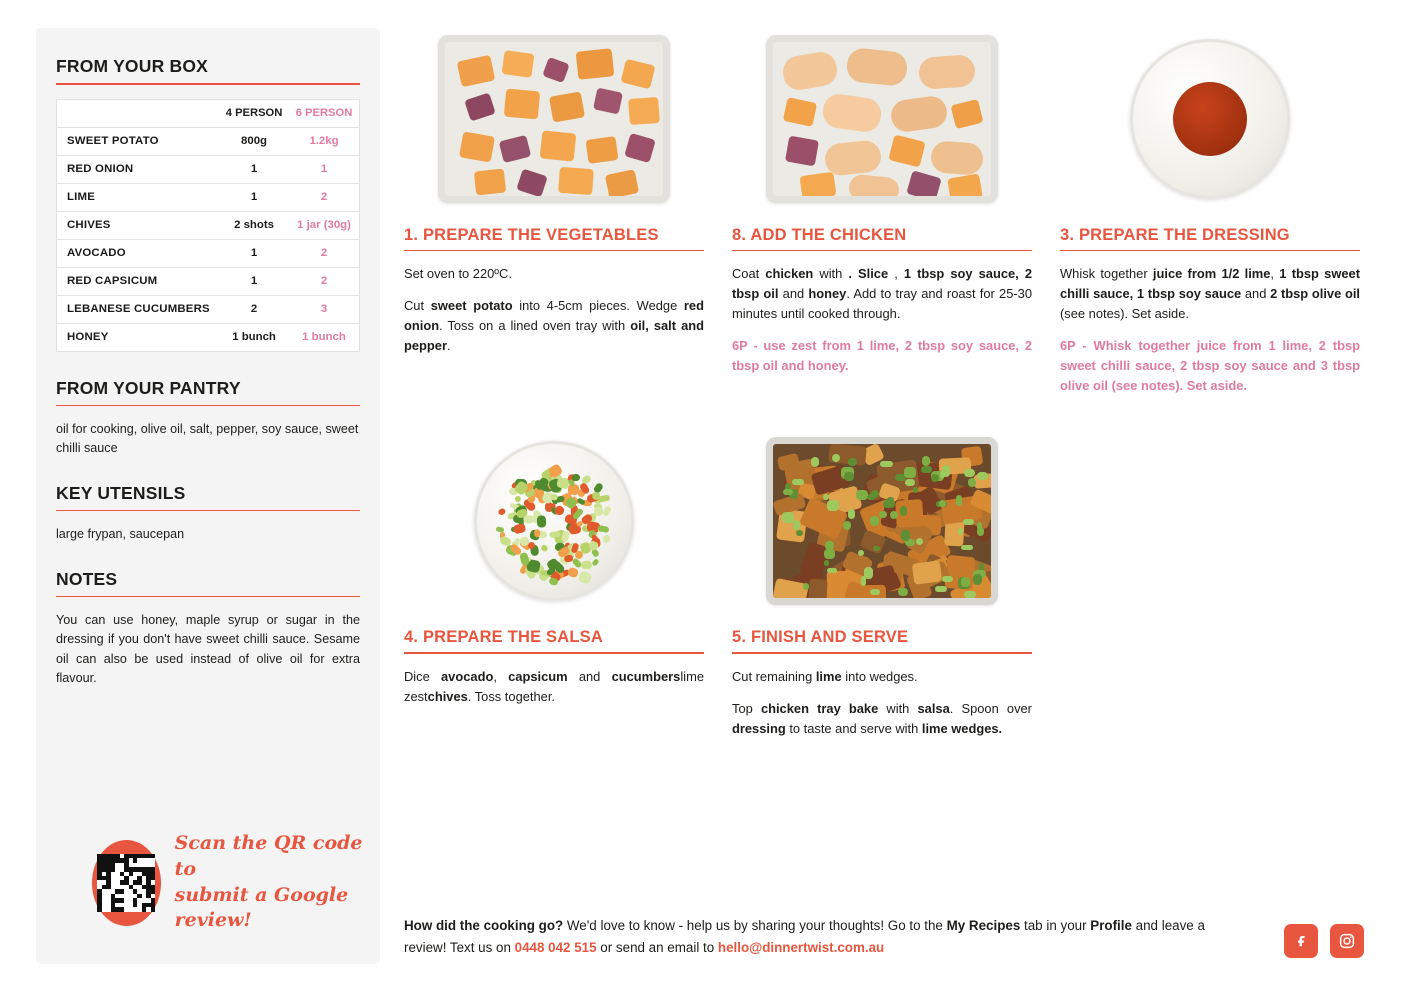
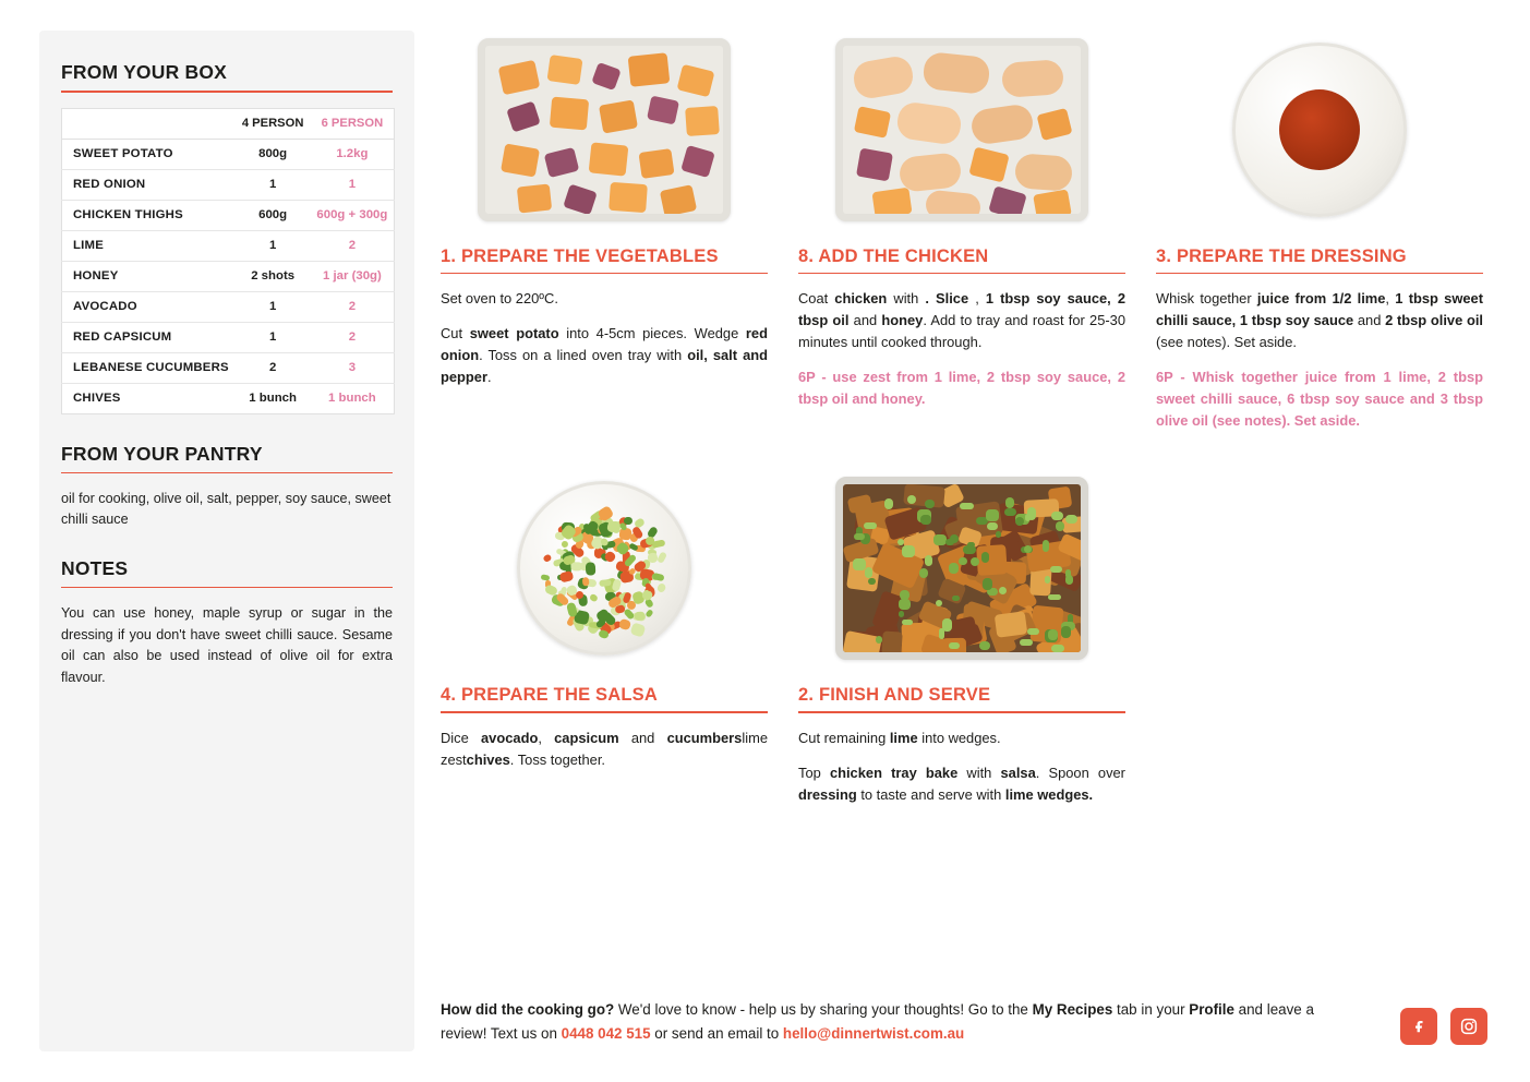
  FROM YOUR BOX
  	4 PERSON	6 PERSON
  SWEET POTATO	800g	1.2kg
  RED ONION	1	1
+ CHICKEN THIGHS	600g	600g + 300g
  LIME	1	2
- CHIVES	2 shots	1 jar (30g)
+ HONEY	2 shots	1 jar (30g)
  AVOCADO	1	2
  RED CAPSICUM	1	2
  LEBANESE CUCUMBERS	2	3
- HONEY	1 bunch	1 bunch
+ CHIVES	1 bunch	1 bunch
  FROM YOUR PANTRY
  oil for cooking, olive oil, salt, pepper, soy sauce, sweet chilli sauce
- KEY UTENSILS
- large frypan, saucepan
  NOTES
  You can use honey, maple syrup or sugar in the dressing if you don't have sweet chilli sauce. Sesame oil can also be used instead of olive oil for extra flavour.
- Scan the QR code to
- submit a Google review!
  1. PREPARE THE VEGETABLES
  Set oven to 220ºC.
  Cut sweet potato into 4-5cm pieces. Wedge red onion. Toss on a lined oven tray with oil, salt and pepper.
  8. ADD THE CHICKEN
  Coat chicken with . Slice , 1 tbsp soy sauce, 2 tbsp oil and honey. Add to tray and roast for 25-30 minutes until cooked through.
  6P - use zest from 1 lime, 2 tbsp soy sauce, 2 tbsp oil and honey.
  3. PREPARE THE DRESSING
  Whisk together juice from 1/2 lime, 1 tbsp sweet chilli sauce, 1 tbsp soy sauce and 2 tbsp olive oil (see notes). Set aside.
- 6P - Whisk together juice from 1 lime, 2 tbsp sweet chilli sauce, 2 tbsp soy sauce and 3 tbsp olive oil (see notes). Set aside.
+ 6P - Whisk together juice from 1 lime, 2 tbsp sweet chilli sauce, 6 tbsp soy sauce and 3 tbsp olive oil (see notes). Set aside.
  4. PREPARE THE SALSA
  Dice avocado, capsicum and cucumberslime zestchives. Toss together.
- 5. FINISH AND SERVE
+ 2. FINISH AND SERVE
  Cut remaining lime into wedges.
  Top chicken tray bake with salsa. Spoon over dressing to taste and serve with lime wedges.
  How did the cooking go? We'd love to know - help us by sharing your thoughts! Go to the My Recipes tab in your Profile and leave a review! Text us on 0448 042 515 or send an email to hello@dinnertwist.com.au
